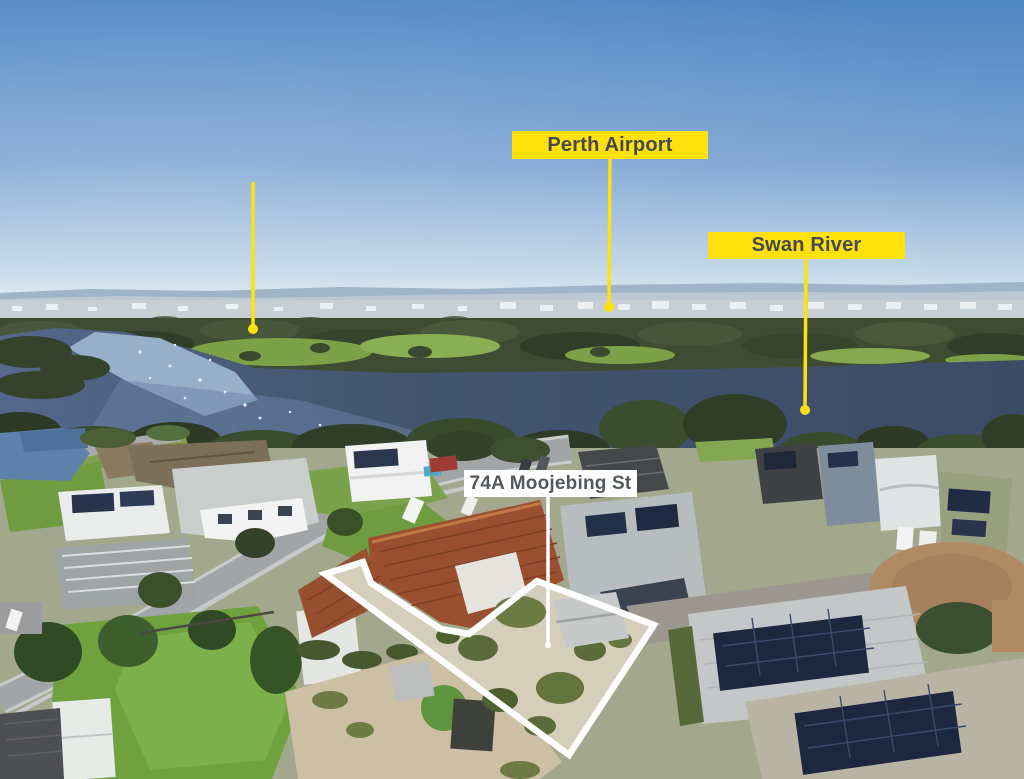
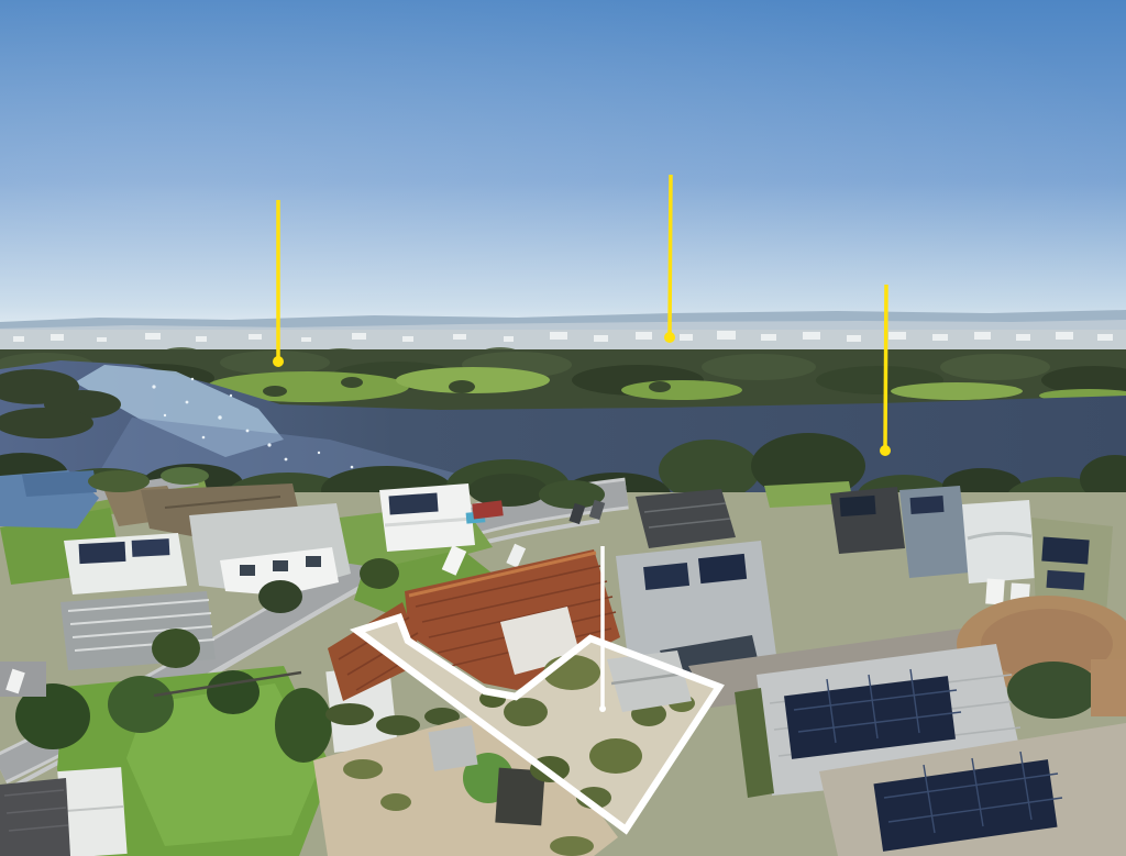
- Perth Airport
- Swan River
- 74A Moojebing St
